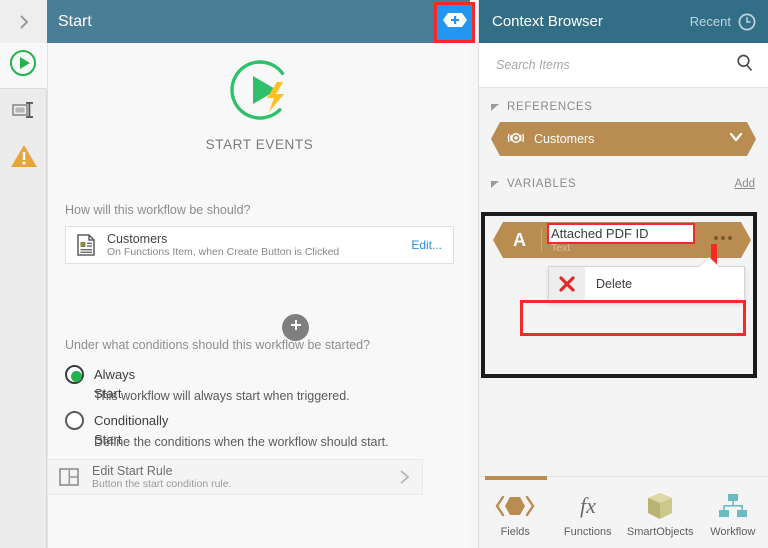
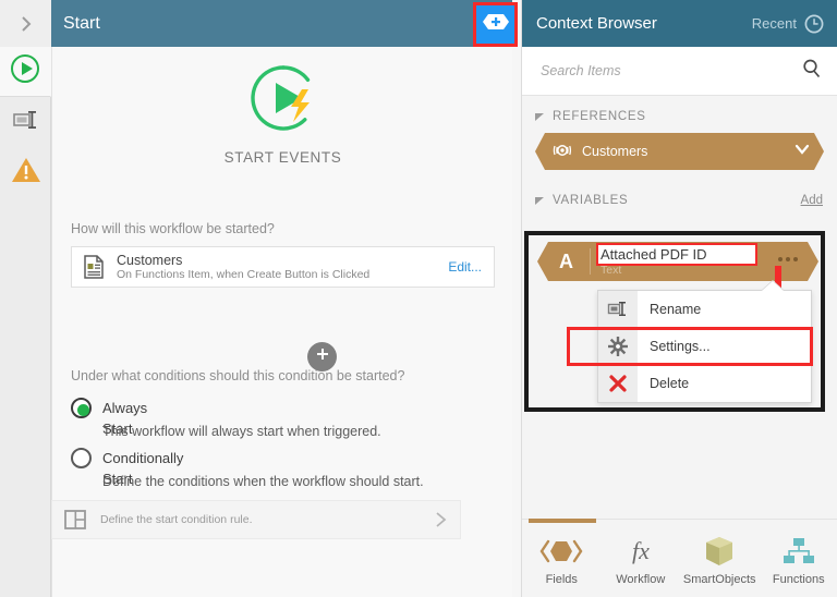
  Start
  START EVENTS
- How will this workflow be should?
+ How will this workflow be started?
  Customers
  On Functions Item, when Create Button is Clicked
  Edit...
- Under what conditions should this workflow be started?
+ Under what conditions should this condition be started?
  Always Start
  This workflow will always start when triggered.
  Conditionally Start
  Define the conditions when the workflow should start.
- Edit Start Rule
- Button the start condition rule.
+ Define the start condition rule.
  Context Browser
  Recent
  Search Items
  REFERENCES
  Customers
  VARIABLES
  Add
  A
  Attached PDF ID
  Text
+ Rename
+ Settings...
  Delete
  Fields
  fx
- Functions
+ Workflow
  SmartObjects
- Workflow
+ Functions
